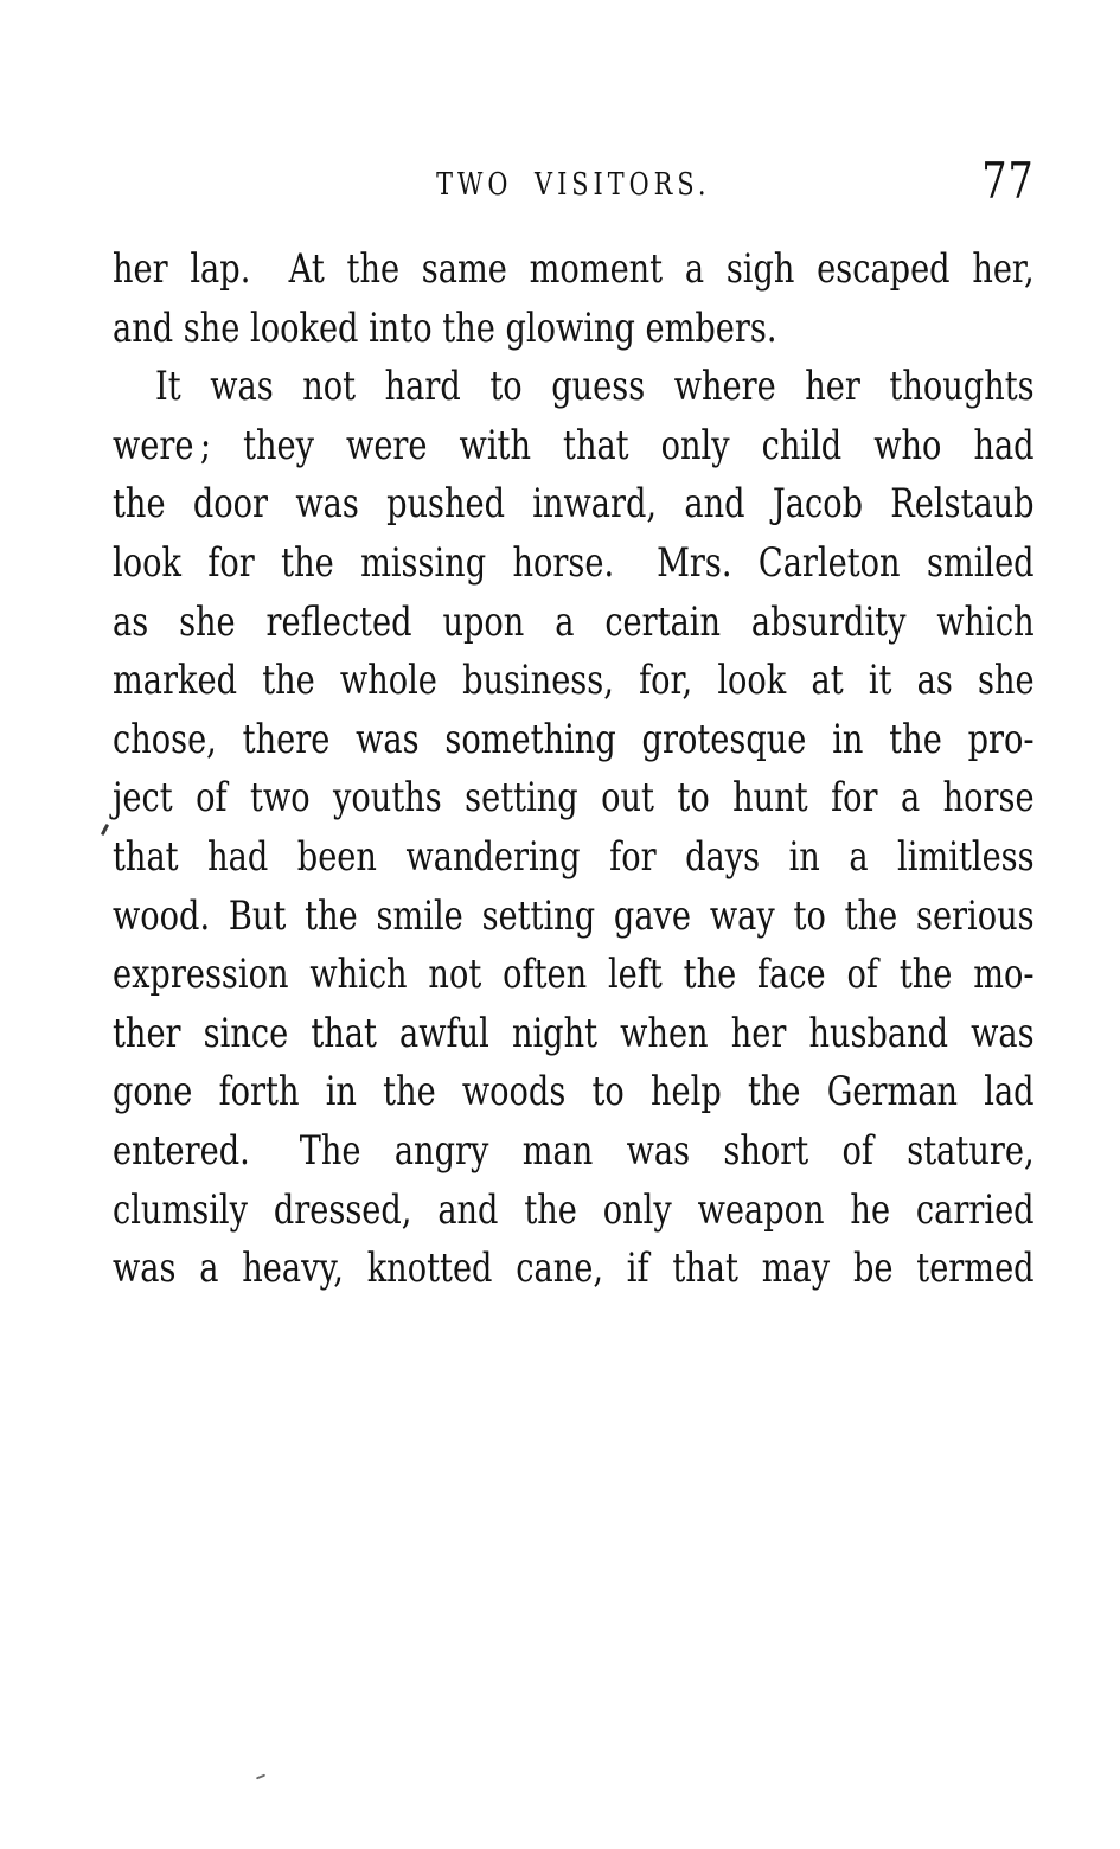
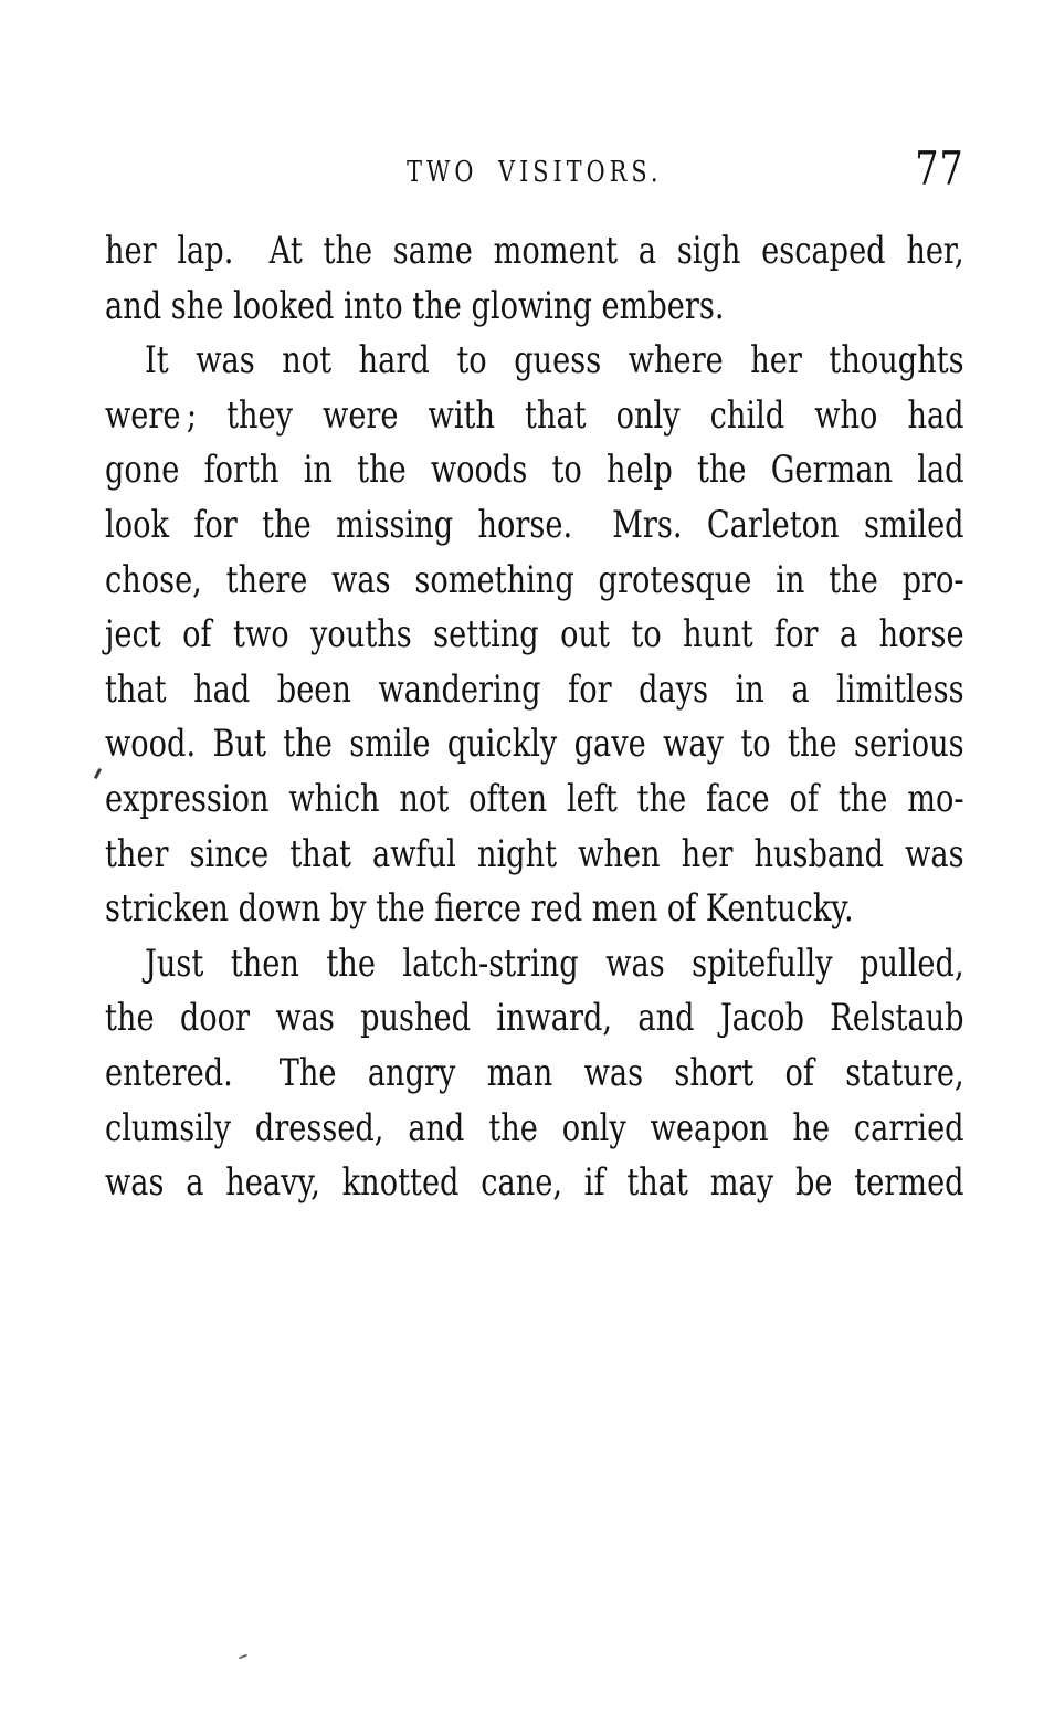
  TWO VISITORS.
  77
  her lap. At the same moment a sigh escaped her,
  and she looked into the glowing embers.
  It was not hard to guess where her thoughts
  were ; they were with that only child who had
- the door was pushed inward, and Jacob Relstaub
+ gone forth in the woods to help the German lad
  look for the missing horse. Mrs. Carleton smiled
- as she reflected upon a certain absurdity which
- marked the whole business, for, look at it as she
  chose, there was something grotesque in the pro-
  ject of two youths setting out to hunt for a horse
  that had been wandering for days in a limitless
- wood. But the smile setting gave way to the serious
+ wood. But the smile quickly gave way to the serious
  expression which not often left the face of the mo-
  ther since that awful night when her husband was
+ stricken down by the fierce red men of Kentucky.
+ Just then the latch-string was spitefully pulled,
- gone forth in the woods to help the German lad
+ the door was pushed inward, and Jacob Relstaub
  entered. The angry man was short of stature,
  clumsily dressed, and the only weapon he carried
  was a heavy, knotted cane, if that may be termed
